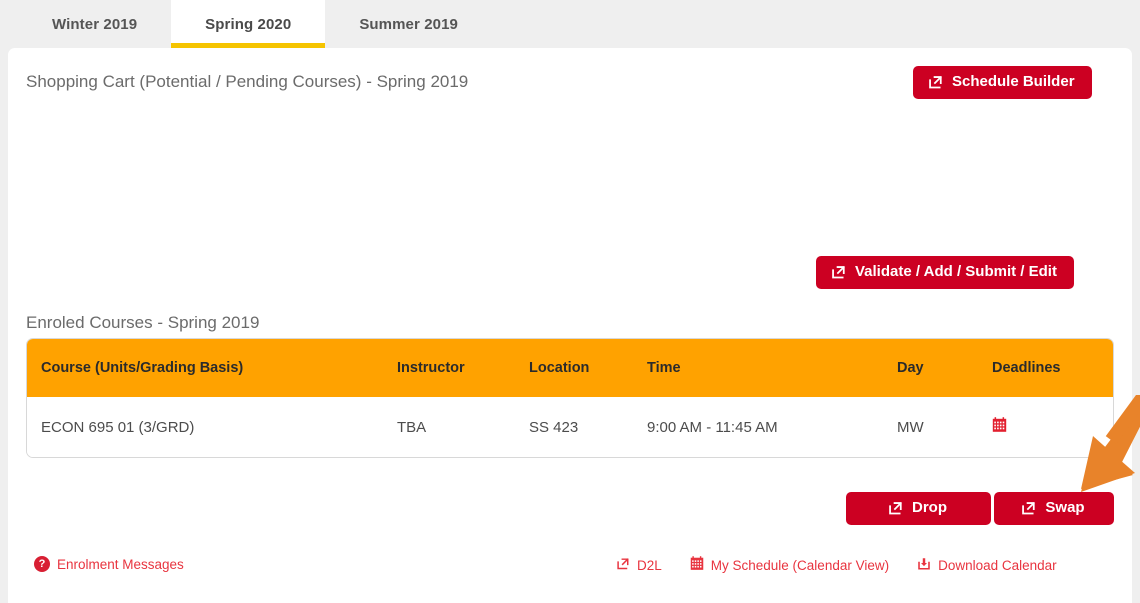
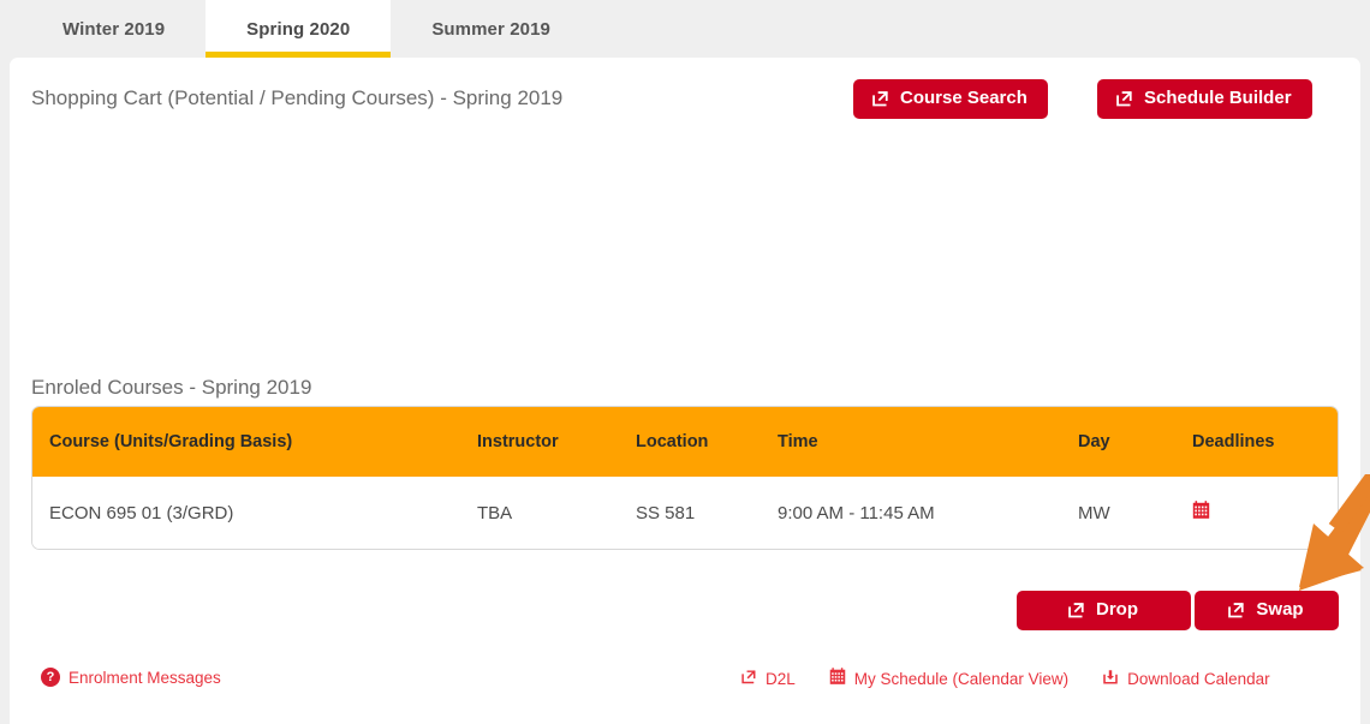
  Winter 2019
  Spring 2020
  Summer 2019
  Shopping Cart (Potential / Pending Courses) - Spring 2019
+ Course Search
  Schedule Builder
- Validate / Add / Submit / Edit
  Enroled Courses - Spring 2019
  Course (Units/Grading Basis)	Instructor	Location	Time	Day	Deadlines
- ECON 695 01 (3/GRD)	TBA	SS 423	9:00 AM - 11:45 AM	MW
+ ECON 695 01 (3/GRD)	TBA	SS 581	9:00 AM - 11:45 AM	MW
  Drop
  Swap
  ?
  Enrolment Messages
  D2L
  My Schedule (Calendar View)
  Download Calendar
